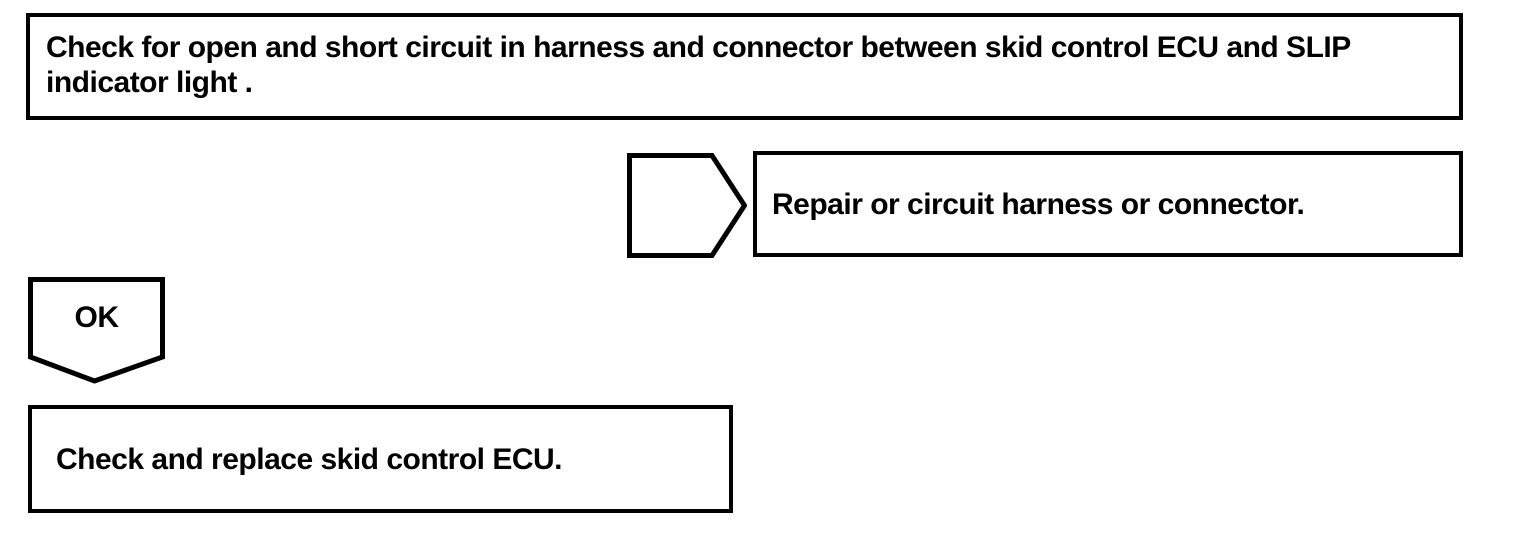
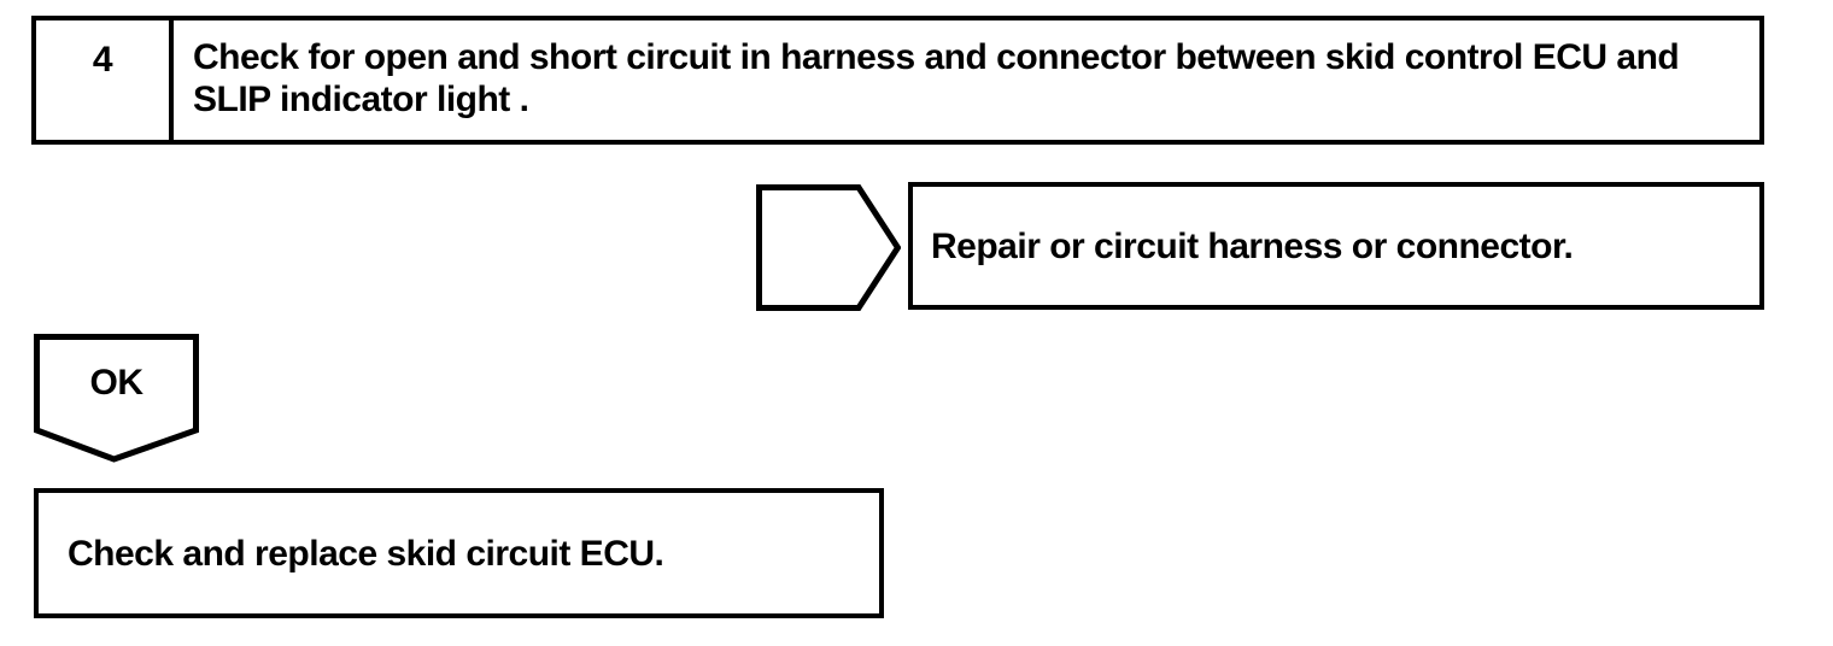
+ 4
  Check for open and short circuit in harness and connector between skid control ECU and SLIP indicator light .
  Repair or circuit harness or connector.
  OK
- Check and replace skid control ECU.
+ Check and replace skid circuit ECU.
